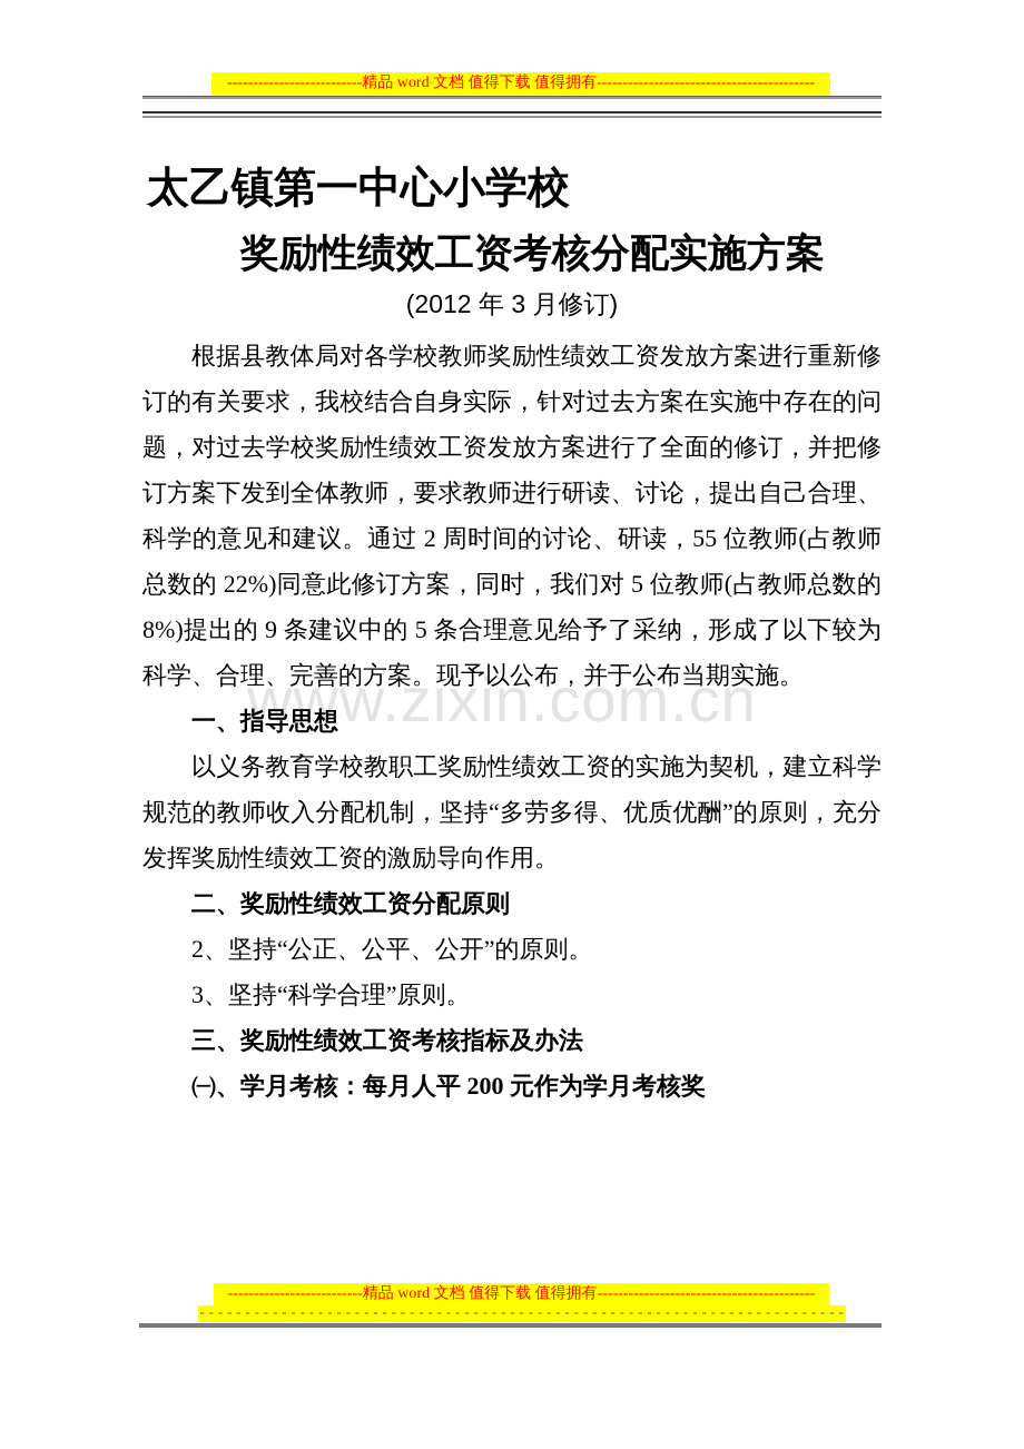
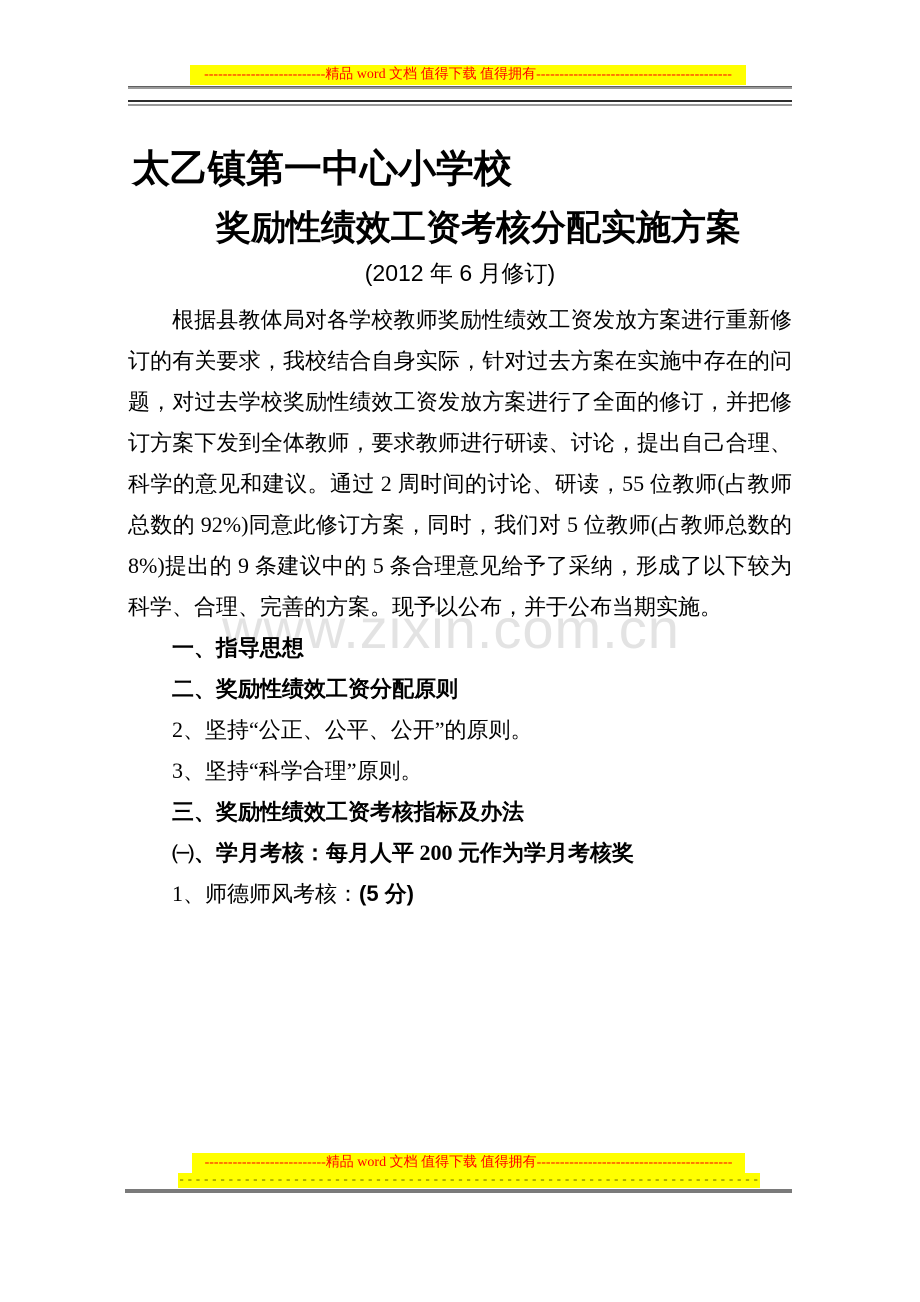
  --------------------------精品 word 文档 值得下载 值得拥有------------------------------------------
  www.zixin.com.cn
  太乙镇第一中心小学校
  奖励性绩效工资考核分配实施方案
- (2012 年 3 月修订)
+ (2012 年 6 月修订)
- 根据县教体局对各学校教师奖励性绩效工资发放方案进行重新修订的有关要求，我校结合自身实际，针对过去方案在实施中存在的问题，对过去学校奖励性绩效工资发放方案进行了全面的修订，并把修订方案下发到全体教师，要求教师进行研读、讨论，提出自己合理、科学的意见和建议。通过 2 周时间的讨论、研读，55 位教师(占教师总数的 22%)同意此修订方案，同时，我们对 5 位教师(占教师总数的 8%)提出的 9 条建议中的 5 条合理意见给予了采纳，形成了以下较为科学、合理、完善的方案。现予以公布，并于公布当期实施。
+ 根据县教体局对各学校教师奖励性绩效工资发放方案进行重新修订的有关要求，我校结合自身实际，针对过去方案在实施中存在的问题，对过去学校奖励性绩效工资发放方案进行了全面的修订，并把修订方案下发到全体教师，要求教师进行研读、讨论，提出自己合理、科学的意见和建议。通过 2 周时间的讨论、研读，55 位教师(占教师总数的 92%)同意此修订方案，同时，我们对 5 位教师(占教师总数的 8%)提出的 9 条建议中的 5 条合理意见给予了采纳，形成了以下较为科学、合理、完善的方案。现予以公布，并于公布当期实施。
  一、指导思想
- 以义务教育学校教职工奖励性绩效工资的实施为契机，建立科学规范的教师收入分配机制，坚持“多劳多得、优质优酬”的原则，充分发挥奖励性绩效工资的激励导向作用。
  二、奖励性绩效工资分配原则
  2、坚持“公正、公平、公开”的原则。
  3、坚持“科学合理”原则。
  三、奖励性绩效工资考核指标及办法
  ㈠、学月考核：每月人平 200 元作为学月考核奖
+ 1、师德师风考核：(5 分)
  --------------------------精品 word 文档 值得下载 值得拥有------------------------------------------
